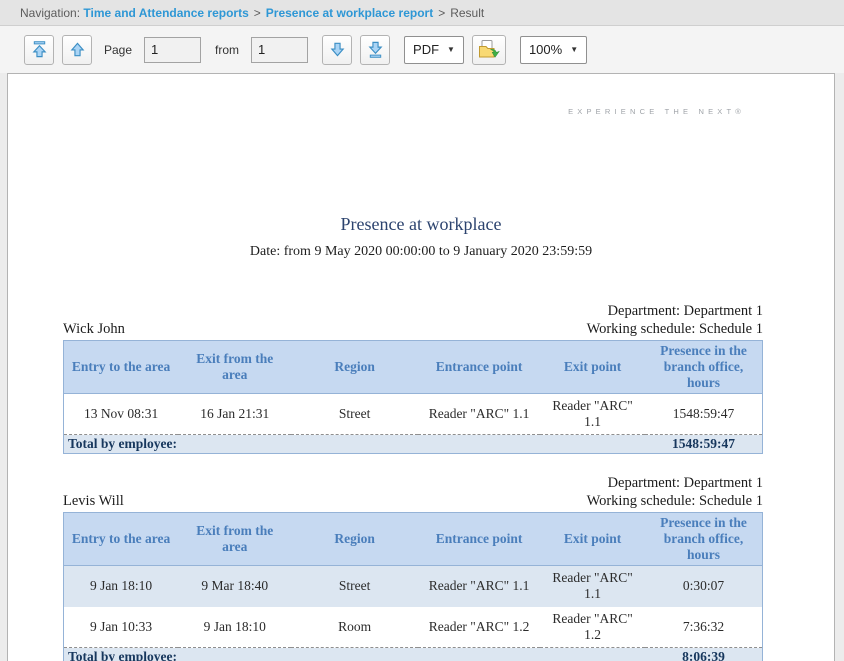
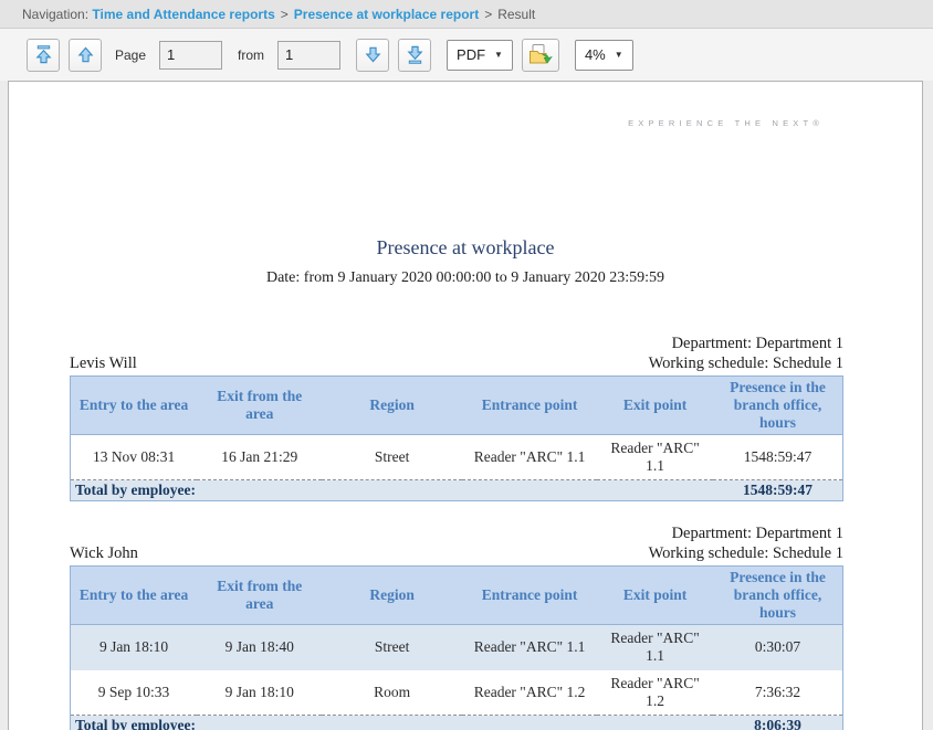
  Navigation:
  Time and Attendance reports
  >
  Presence at workplace report
  >
  Result
  Page
  1
  from
  1
  PDF
  ▼
- 100%
+ 4%
  ▼
  EXPERIENCE THE NEXT®
  Presence at workplace
- Date: from 9 May 2020 00:00:00 to 9 January 2020 23:59:59
+ Date: from 9 January 2020 00:00:00 to 9 January 2020 23:59:59
  Department: Department 1
- Wick John
+ Levis Will
  Working schedule: Schedule 1
  Entry to the area	Exit from the area	Region	Entrance point	Exit point	Presence in the branch office, hours
- 13 Nov 08:31	16 Jan 21:31	Street	Reader "ARC" 1.1	Reader "ARC" 1.1	1548:59:47
+ 13 Nov 08:31	16 Jan 21:29	Street	Reader "ARC" 1.1	Reader "ARC" 1.1	1548:59:47
  Total by employee:	1548:59:47
  Department: Department 1
- Levis Will
+ Wick John
  Working schedule: Schedule 1
  Entry to the area	Exit from the area	Region	Entrance point	Exit point	Presence in the branch office, hours
- 9 Jan 18:10	9 Mar 18:40	Street	Reader "ARC" 1.1	Reader "ARC" 1.1	0:30:07
+ 9 Jan 18:10	9 Jan 18:40	Street	Reader "ARC" 1.1	Reader "ARC" 1.1	0:30:07
- 9 Jan 10:33	9 Jan 18:10	Room	Reader "ARC" 1.2	Reader "ARC" 1.2	7:36:32
+ 9 Sep 10:33	9 Jan 18:10	Room	Reader "ARC" 1.2	Reader "ARC" 1.2	7:36:32
  Total by employee:	8:06:39
